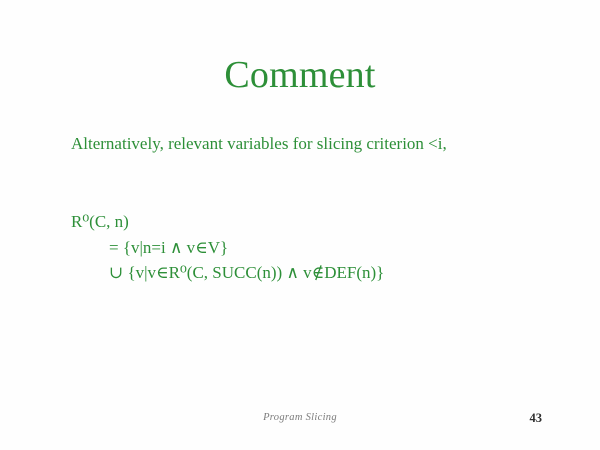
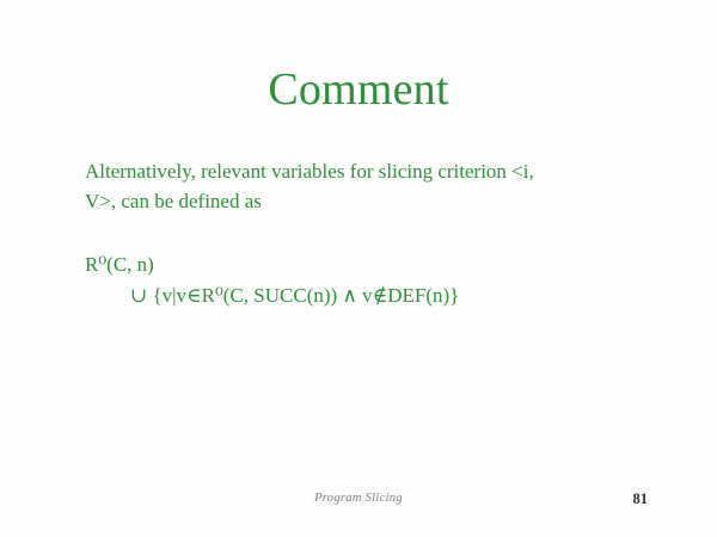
  Comment
  Alternatively, relevant variables for slicing criterion <i,
+ V>, can be defined as
  R⁰(C, n)
- = {v|n=i ∧ v∈V}
  ∪ {v|v∈R⁰(C, SUCC(n)) ∧ v∉DEF(n)}
  Program Slicing
- 43
+ 81
